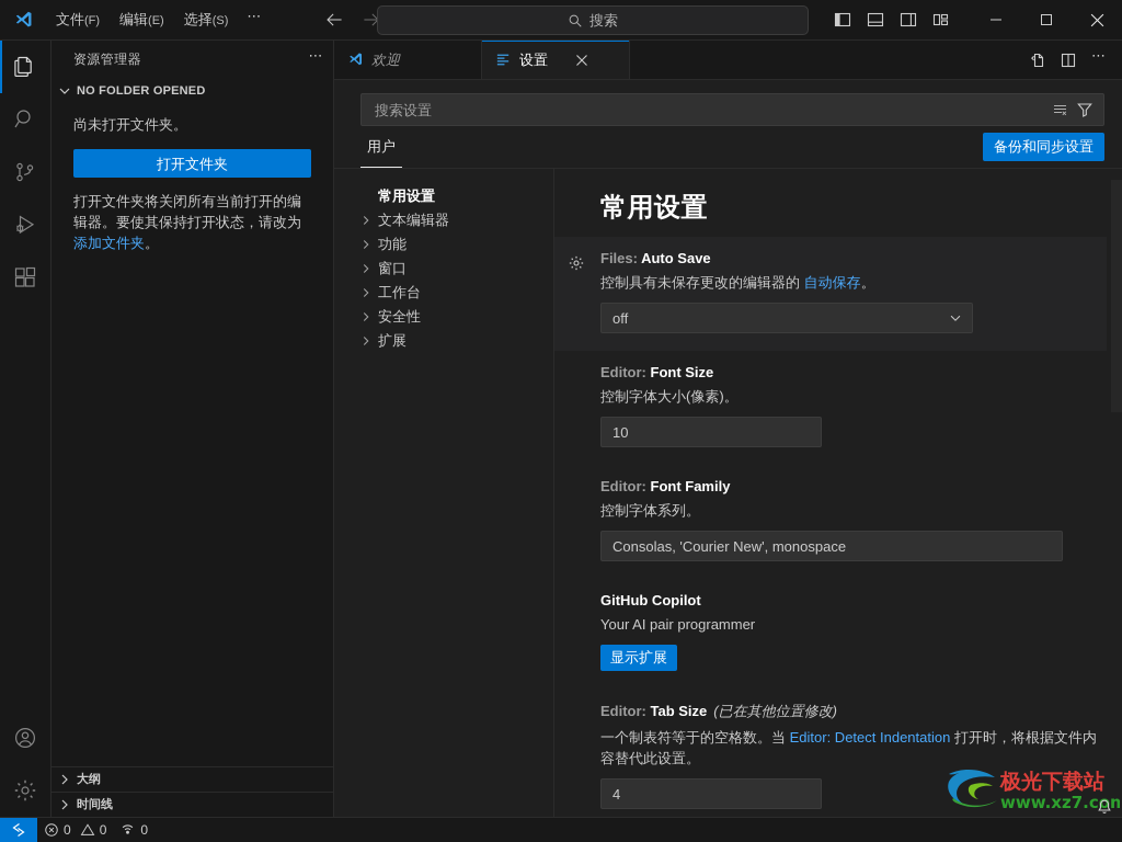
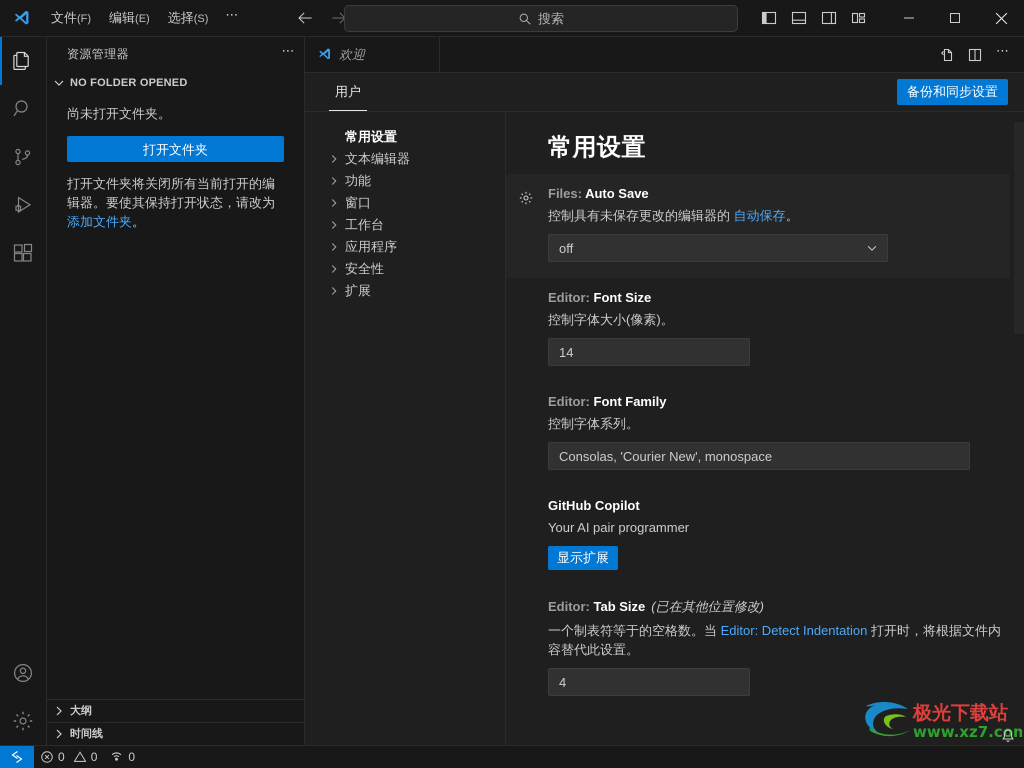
  文件(F)
  编辑(E)
  选择(S)
  ⋯
  搜索
  资源管理器
  ⋯
  NO FOLDER OPENED
  尚未打开文件夹。
  打开文件夹
  打开文件夹将关闭所有当前打开的编辑器。要使其保持打开状态，请改为添加文件夹。
  大纲
  时间线
  欢迎
- 设置
  ⋯
- 搜索设置
  用户
  备份和同步设置
  常用设置
  文本编辑器
  功能
  窗口
  工作台
+ 应用程序
  安全性
  扩展
  常用设置
  Files: Auto Save
  控制具有未保存更改的编辑器的 自动保存。
  off
  Editor: Font Size
  控制字体大小(像素)。
- 10
+ 14
  Editor: Font Family
  控制字体系列。
  Consolas, 'Courier New', monospace
  GitHub Copilot
  Your AI pair programmer
  显示扩展
  Editor: Tab Size (已在其他位置修改)
  一个制表符等于的空格数。当 Editor: Detect Indentation 打开时，将根据文件内容替代此设置。
  4
  0
  0
  0
  极光下载站
  www.xz7.com
